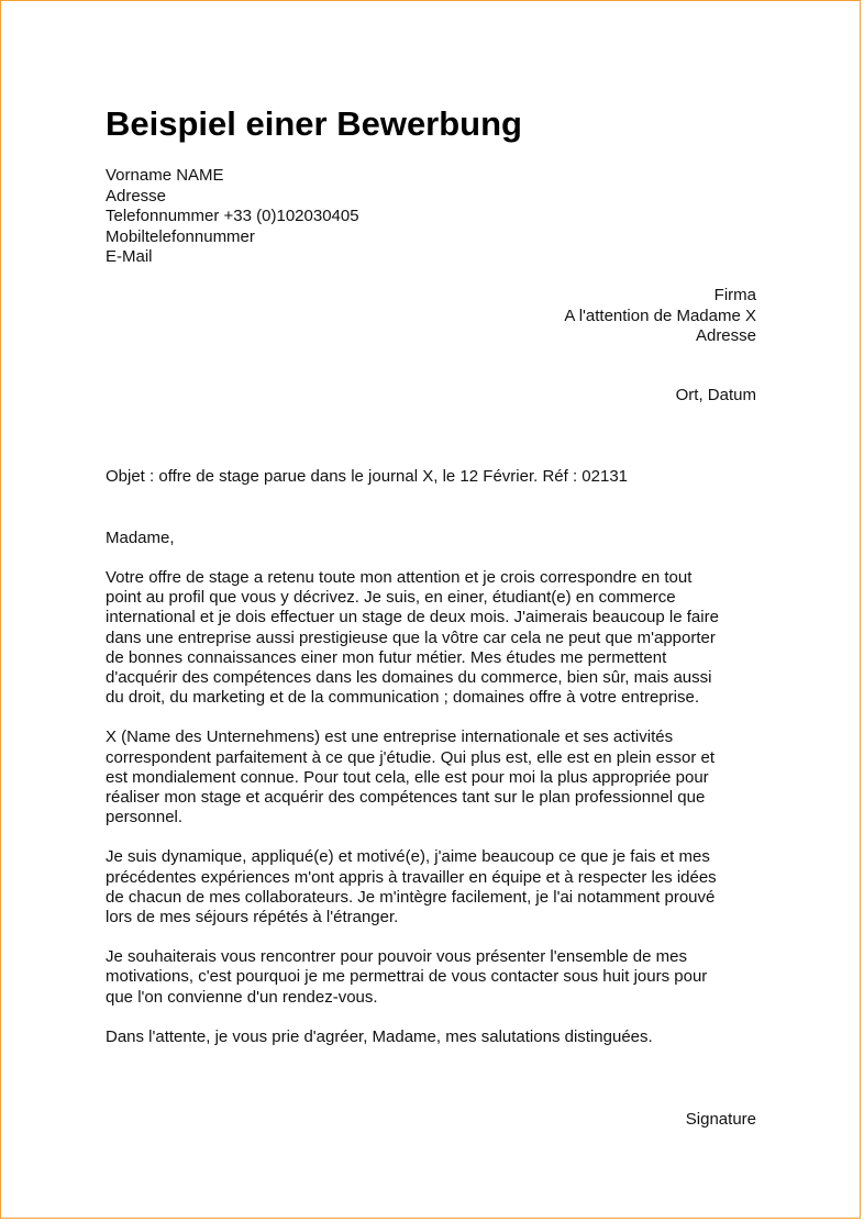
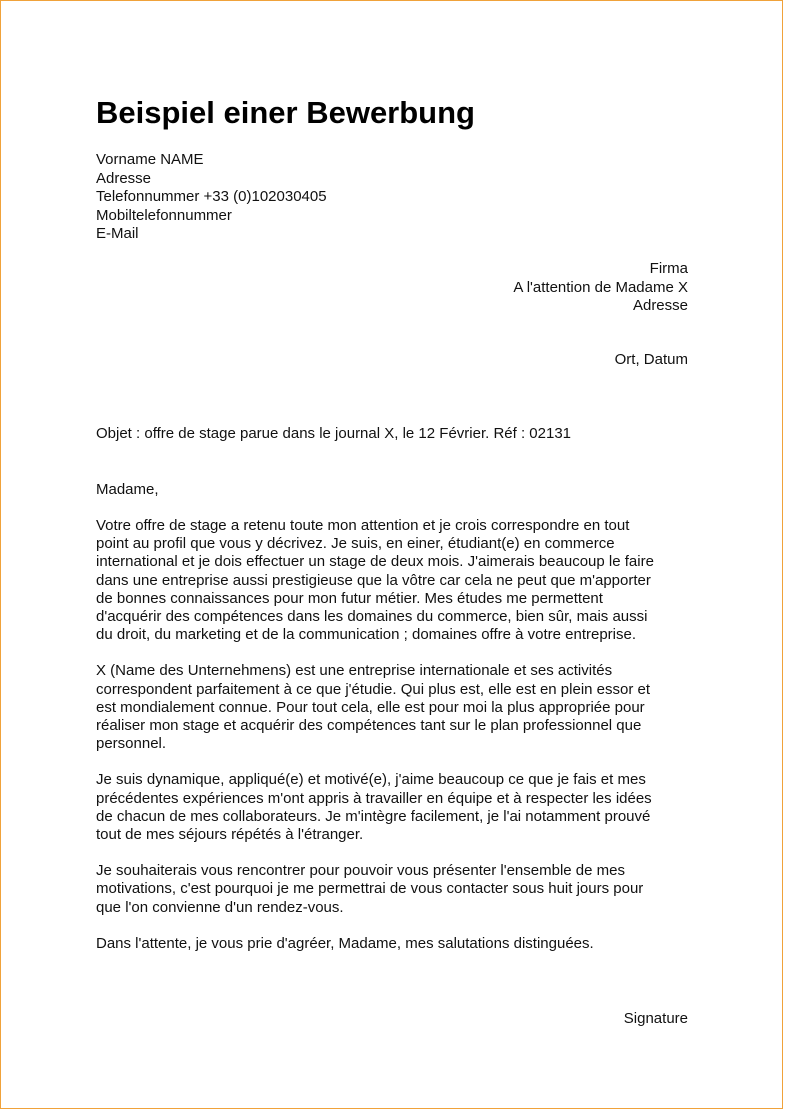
  Beispiel einer Bewerbung
  Vorname NAME
  Adresse
  Telefonnummer +33 (0)102030405
  Mobiltelefonnummer
  E-Mail
  Firma
  A l'attention de Madame X
  Adresse
  Ort, Datum
  Objet : offre de stage parue dans le journal X, le 12 Février. Réf : 02131
  Madame,
  Votre offre de stage a retenu toute mon attention et je crois correspondre en tout
  point au profil que vous y décrivez. Je suis, en einer, étudiant(e) en commerce
  international et je dois effectuer un stage de deux mois. J'aimerais beaucoup le faire
  dans une entreprise aussi prestigieuse que la vôtre car cela ne peut que m'apporter
- de bonnes connaissances einer mon futur métier. Mes études me permettent
+ de bonnes connaissances pour mon futur métier. Mes études me permettent
  d'acquérir des compétences dans les domaines du commerce, bien sûr, mais aussi
  du droit, du marketing et de la communication ; domaines offre à votre entreprise.
  X (Name des Unternehmens) est une entreprise internationale et ses activités
  correspondent parfaitement à ce que j'étudie. Qui plus est, elle est en plein essor et
  est mondialement connue. Pour tout cela, elle est pour moi la plus appropriée pour
  réaliser mon stage et acquérir des compétences tant sur le plan professionnel que
  personnel.
  Je suis dynamique, appliqué(e) et motivé(e), j'aime beaucoup ce que je fais et mes
  précédentes expériences m'ont appris à travailler en équipe et à respecter les idées
  de chacun de mes collaborateurs. Je m'intègre facilement, je l'ai notamment prouvé
- lors de mes séjours répétés à l'étranger.
+ tout de mes séjours répétés à l'étranger.
  Je souhaiterais vous rencontrer pour pouvoir vous présenter l'ensemble de mes
  motivations, c'est pourquoi je me permettrai de vous contacter sous huit jours pour
  que l'on convienne d'un rendez-vous.
  Dans l'attente, je vous prie d'agréer, Madame, mes salutations distinguées.
  Signature
